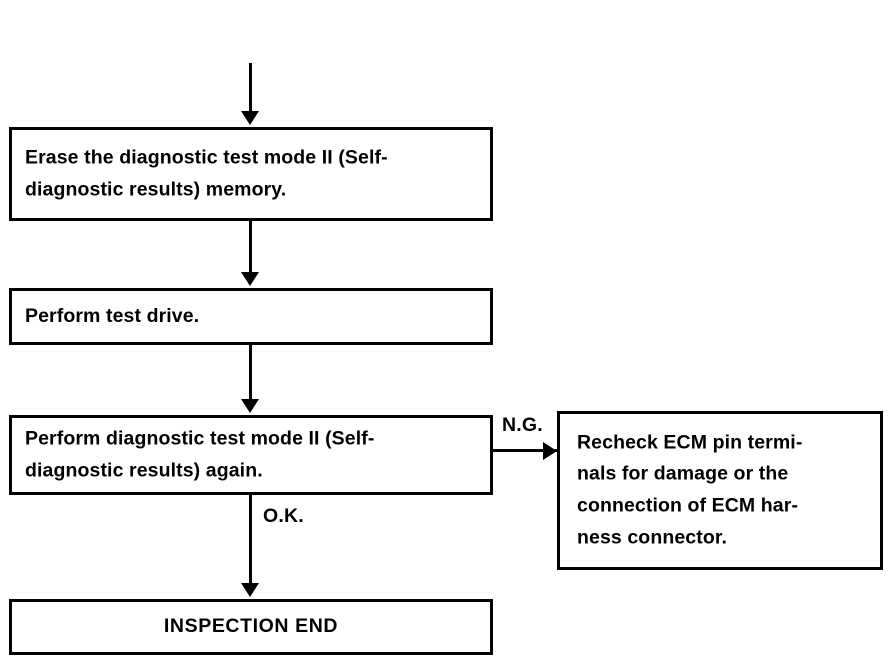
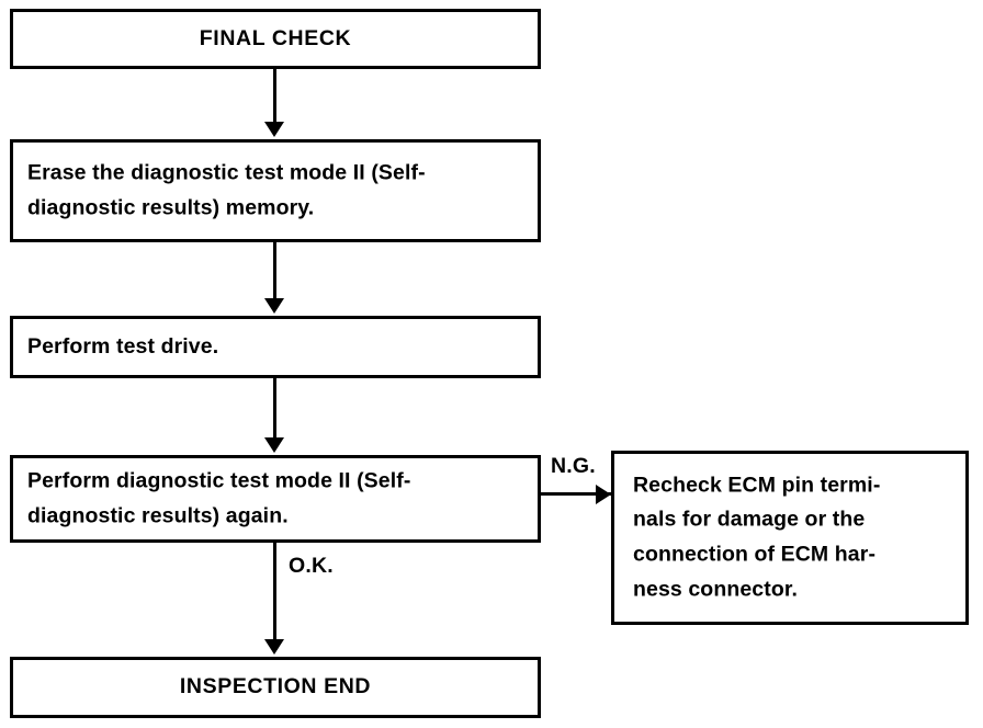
+ FINAL CHECK
  Erase the diagnostic test mode II (Self-
  diagnostic results) memory.
  Perform test drive.
  Perform diagnostic test mode II (Self-
  diagnostic results) again.
  N.G.
  Recheck ECM pin termi-
  nals for damage or the
  connection of ECM har-
  ness connector.
  O.K.
  INSPECTION END
